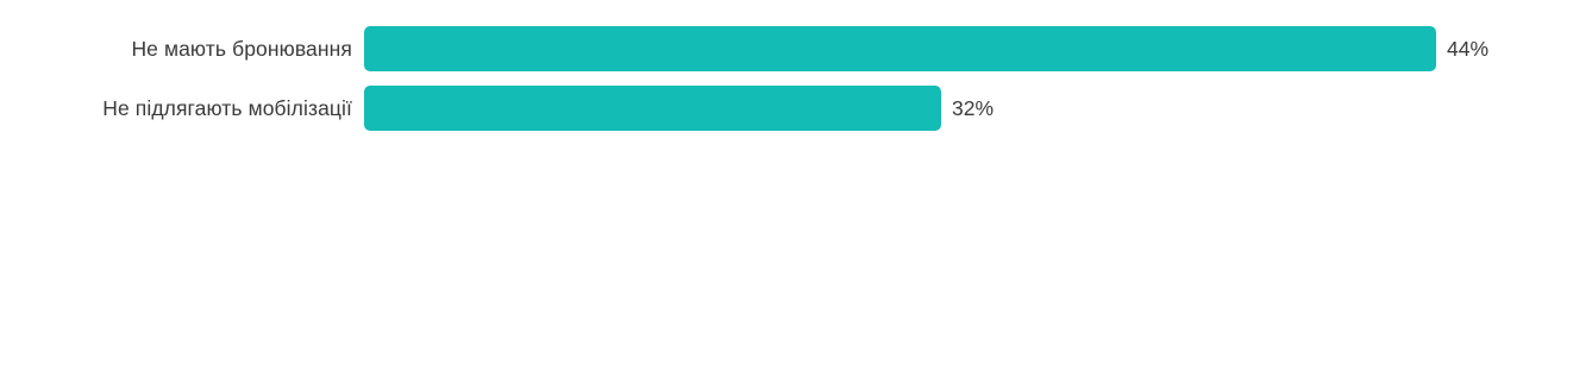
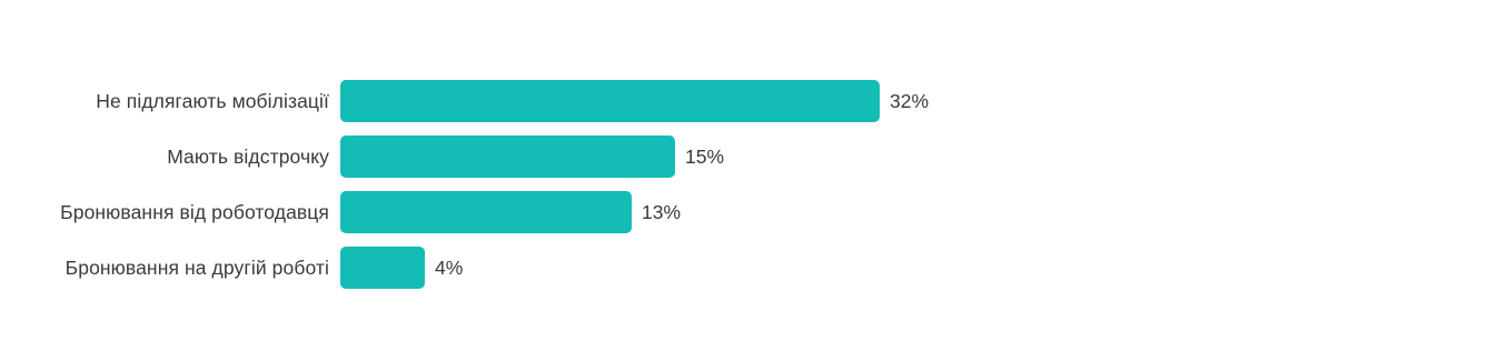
- Не мають бронювання
- 44%
  Не підлягають мобілізації
  32%
+ Мають відстрочку
+ 15%
+ Бронювання від роботодавця
+ 13%
+ Бронювання на другій роботі
+ 4%
